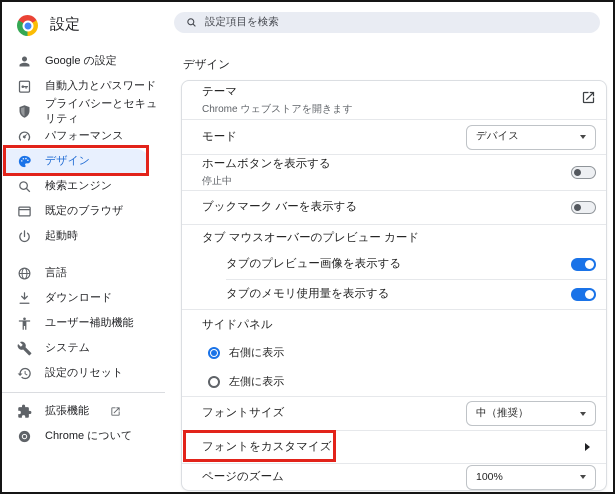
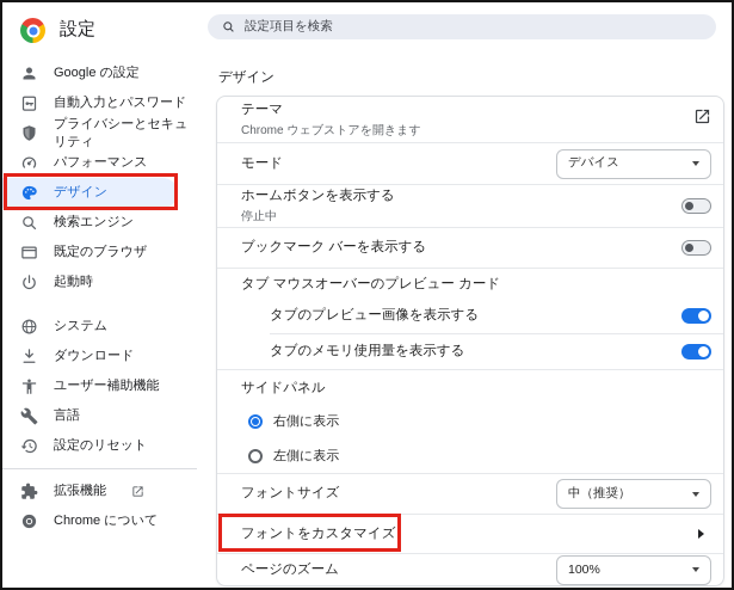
  設定
  Google の設定
  自動入力とパスワード
  プライバシーとセキュリティ
  パフォーマンス
  デザイン
  検索エンジン
  既定のブラウザ
  起動時
- 言語
+ システム
  ダウンロード
  ユーザー補助機能
- システム
+ 言語
  設定のリセット
  拡張機能
  Chrome について
  設定項目を検索
  デザイン
  テーマ
  Chrome ウェブストアを開きます
  モード
  デバイス
  ホームボタンを表示する
  停止中
  ブックマーク バーを表示する
  タブ マウスオーバーのプレビュー カード
  タブのプレビュー画像を表示する
  タブのメモリ使用量を表示する
  サイドパネル
  右側に表示
  左側に表示
  フォントサイズ
  中（推奨）
  フォントをカスタマイズ
  ページのズーム
  100%
